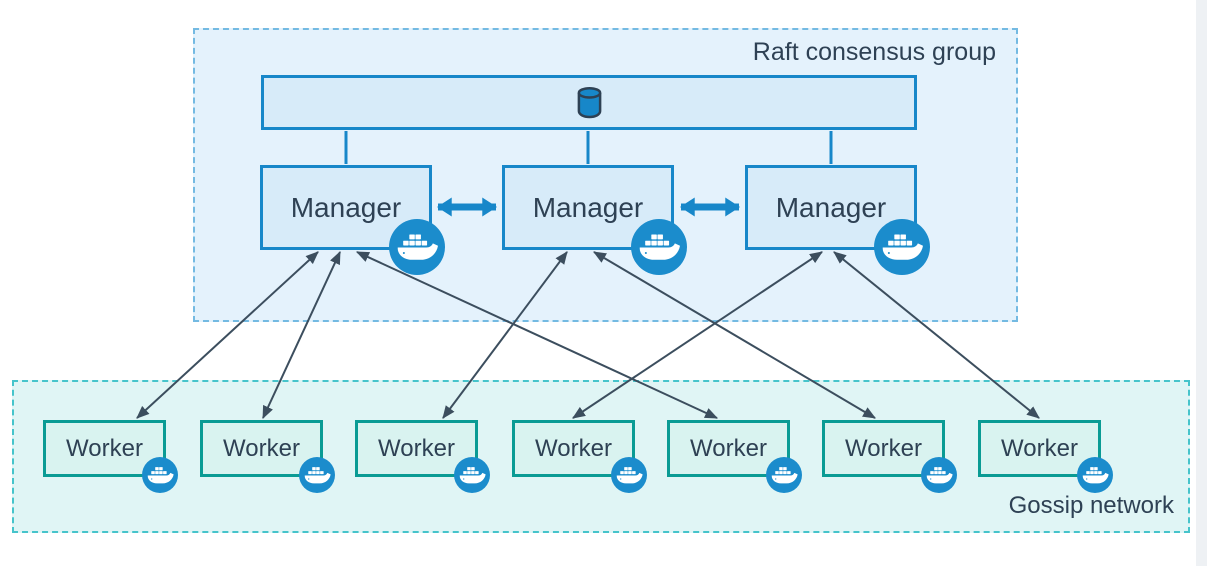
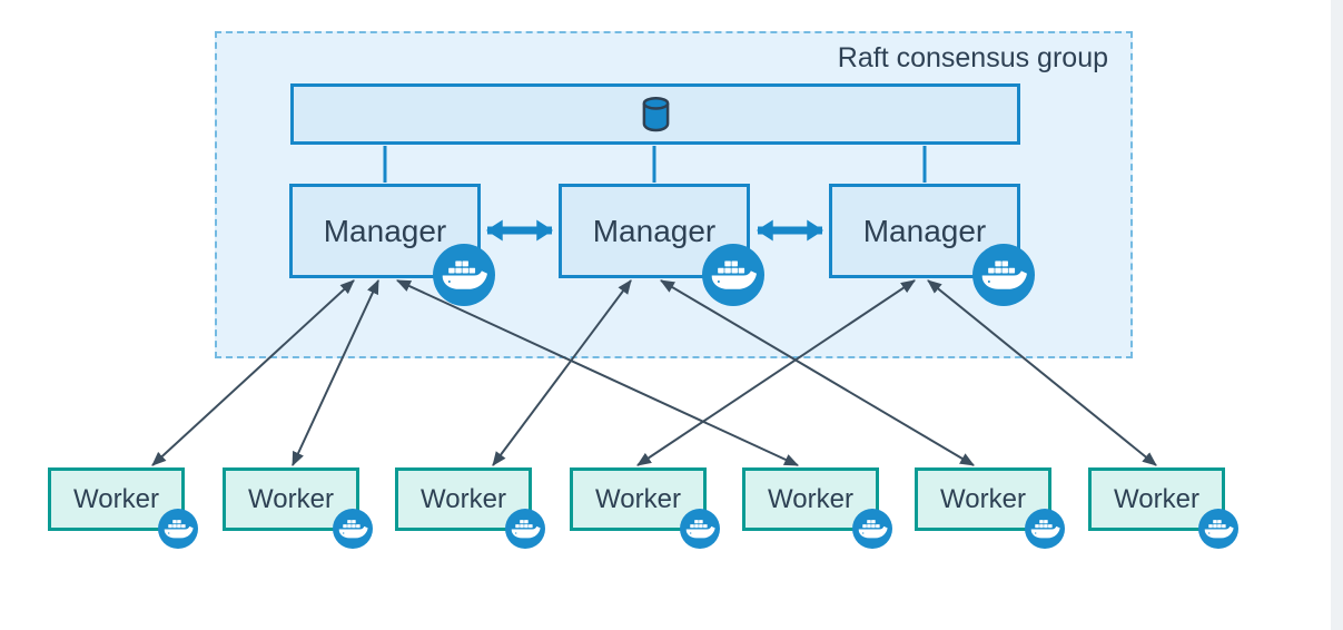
  Raft consensus group
- Gossip network
  Manager
  Manager
  Manager
  Worker
  Worker
  Worker
  Worker
  Worker
  Worker
  Worker
